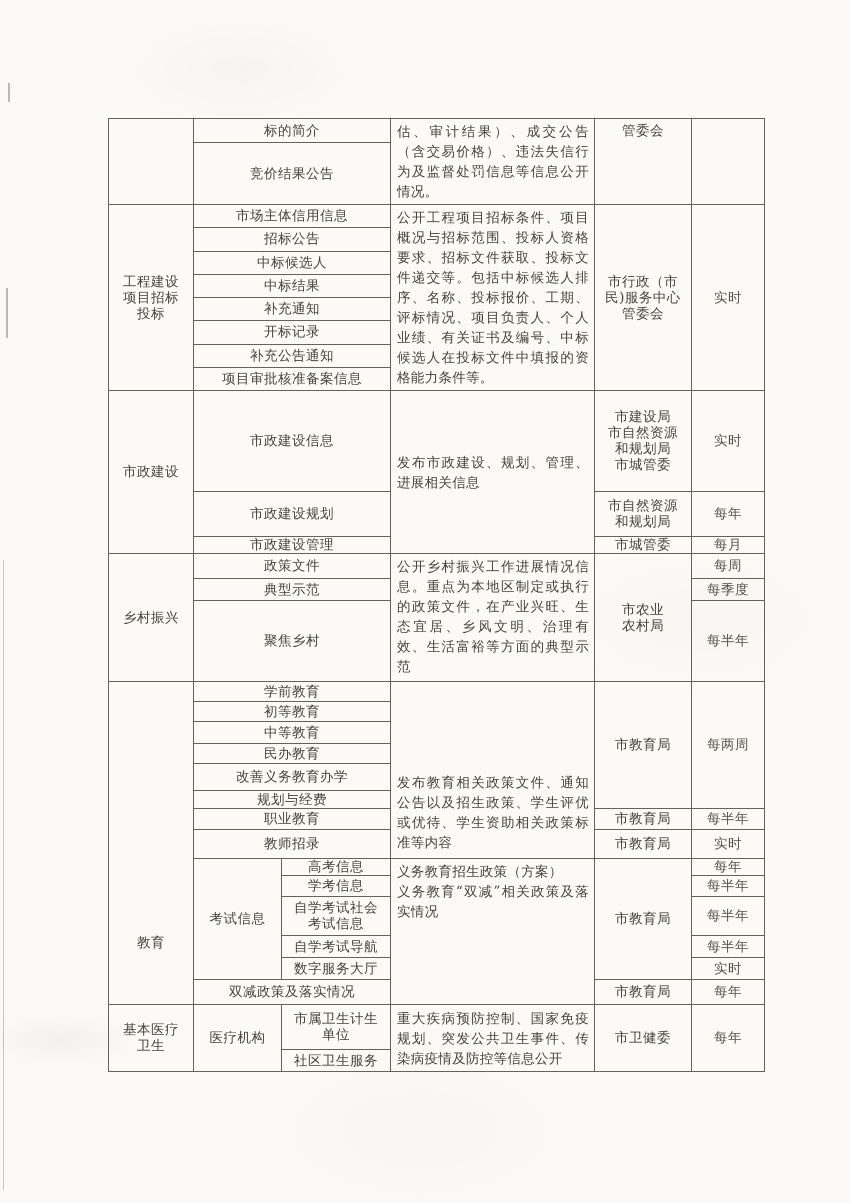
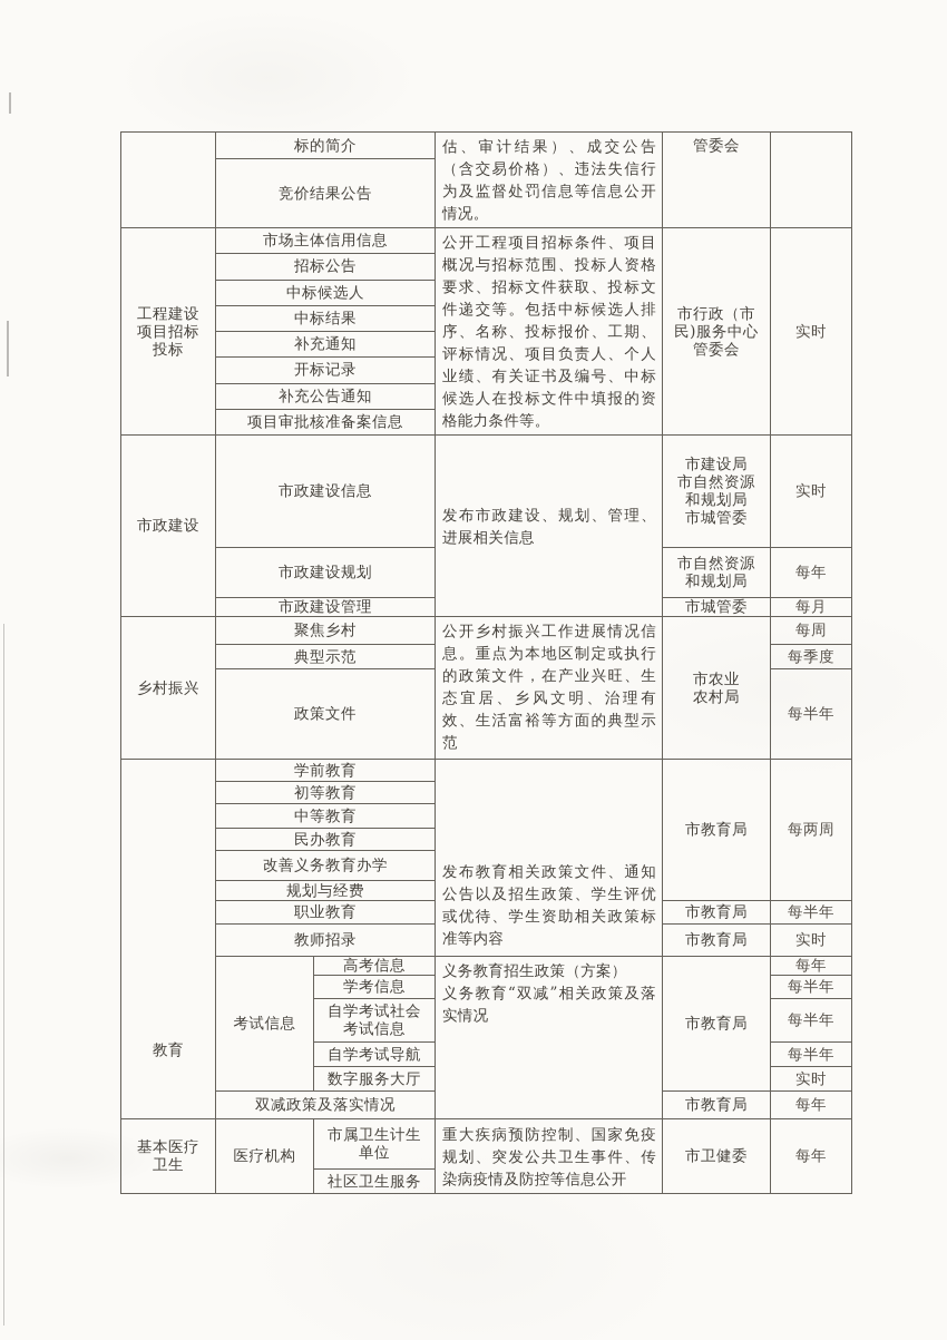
  	标的简介	估、审计结果）、成交公告（含交易价格）、违法失信行为及监督处罚信息等信息公开情况。	管委会
  竞价结果公告
  工程建设 项目招标 投标	市场主体信用信息	公开工程项目招标条件、项目概况与招标范围、投标人资格要求、招标文件获取、投标文件递交等。包括中标候选人排序、名称、投标报价、工期、评标情况、项目负责人、个人业绩、有关证书及编号、中标候选人在投标文件中填报的资格能力条件等。	市行政（市 民)服务中心 管委会	实时
  招标公告
  中标候选人
  中标结果
  补充通知
  开标记录
  补充公告通知
  项目审批核准备案信息
  市政建设	市政建设信息	发布市政建设、规划、管理、进展相关信息	市建设局 市自然资源 和规划局 市城管委	实时
  市政建设规划	市自然资源 和规划局	每年
  市政建设管理	市城管委	每月
- 乡村振兴	政策文件	公开乡村振兴工作进展情况信息。重点为本地区制定或执行的政策文件，在产业兴旺、生态宜居、乡风文明、治理有效、生活富裕等方面的典型示范	市农业 农村局	每周
+ 乡村振兴	聚焦乡村	公开乡村振兴工作进展情况信息。重点为本地区制定或执行的政策文件，在产业兴旺、生态宜居、乡风文明、治理有效、生活富裕等方面的典型示范	市农业 农村局	每周
  典型示范	每季度
- 聚焦乡村	每半年
+ 政策文件	每半年
  教育	学前教育	发布教育相关政策文件、通知公告以及招生政策、学生评优或优待、学生资助相关政策标准等内容	市教育局	每两周
  初等教育
  中等教育
  民办教育
  改善义务教育办学
  规划与经费
  职业教育	市教育局	每半年
  教师招录	市教育局	实时
  考试信息	高考信息	义务教育招生政策（方案） 义务教育“双减”相关政策及落实情况	市教育局	每年
  学考信息	每半年
  自学考试社会 考试信息	每半年
  自学考试导航	每半年
  数字服务大厅	实时
  双减政策及落实情况	市教育局	每年
  基本医疗 卫生	医疗机构	市属卫生计生 单位	重大疾病预防控制、国家免疫规划、突发公共卫生事件、传染病疫情及防控等信息公开	市卫健委	每年
  社区卫生服务
